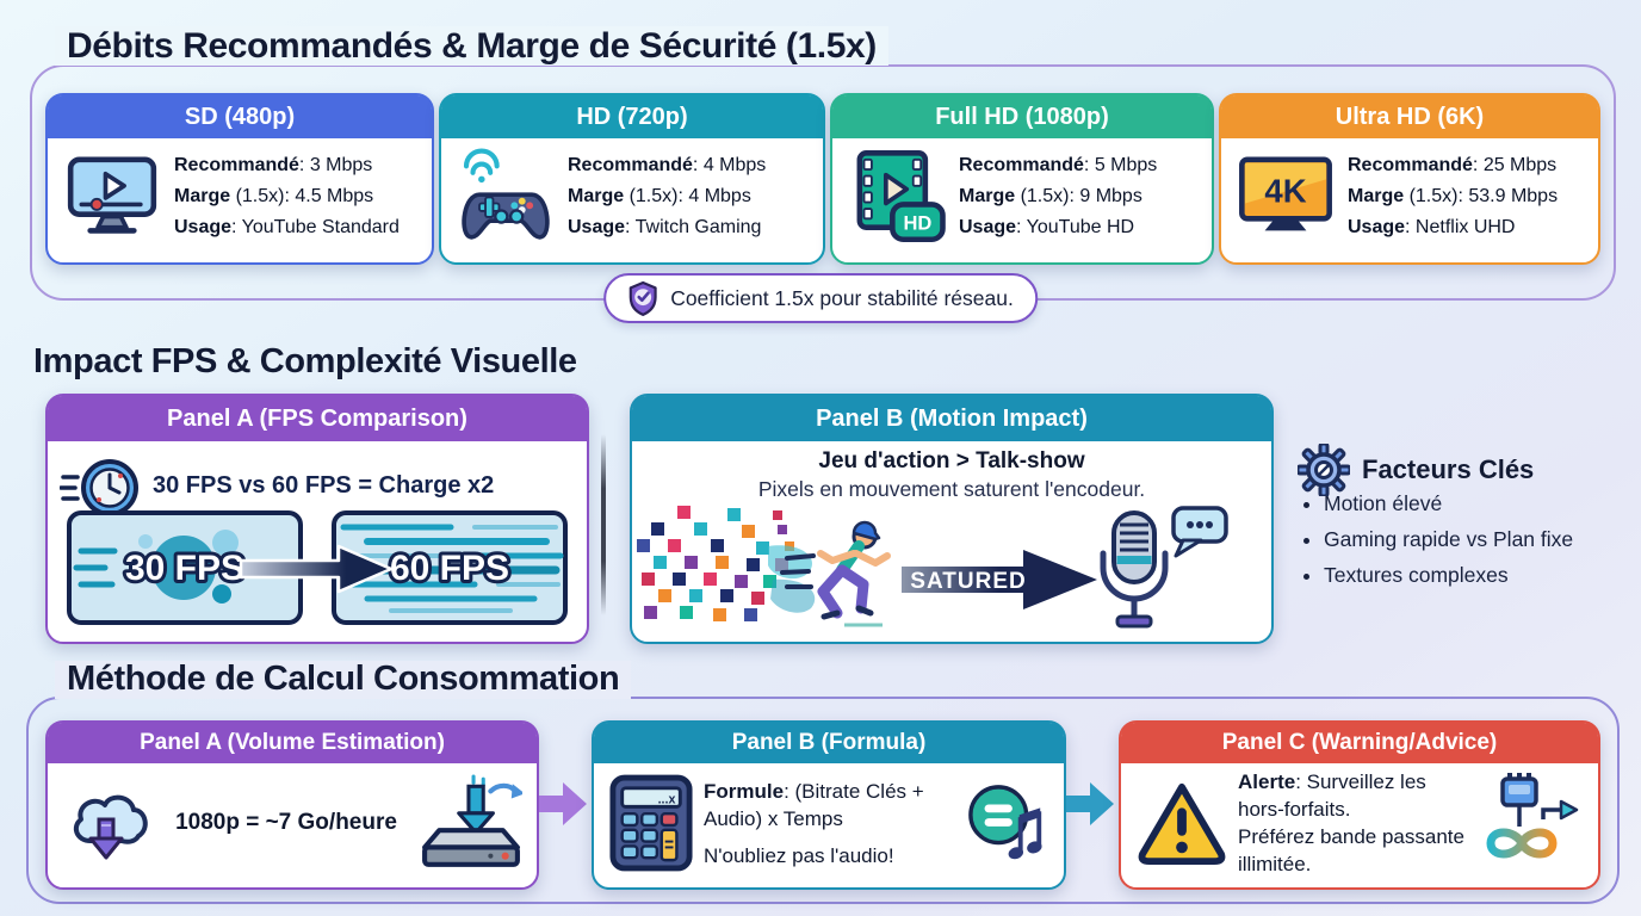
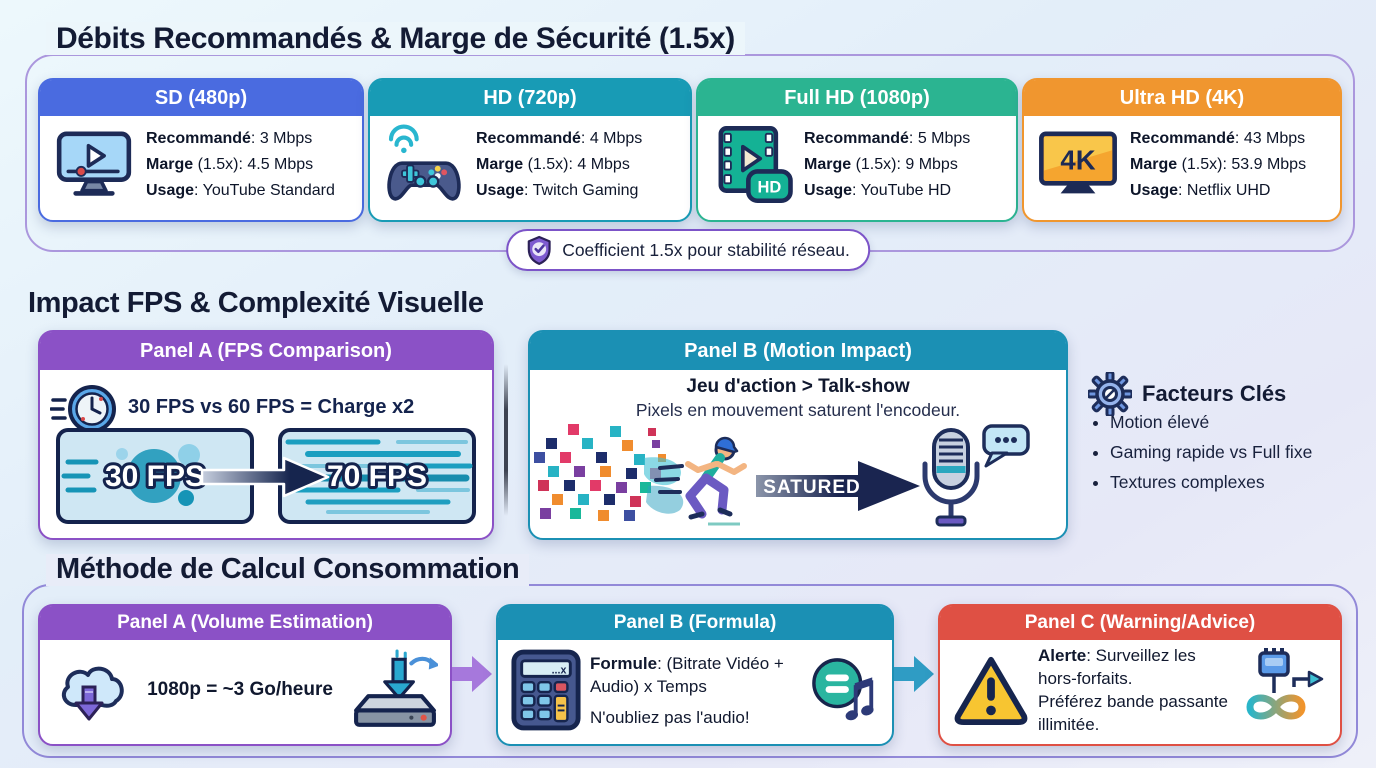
  Débits Recommandés & Marge de Sécurité (1.5x)
  SD (480p)
  Recommandé: 3 Mbps
  Marge (1.5x): 4.5 Mbps
  Usage: YouTube Standard
  HD (720p)
  Recommandé: 4 Mbps
  Marge (1.5x): 4 Mbps
  Usage: Twitch Gaming
  Full HD (1080p)
  HD
  Recommandé: 5 Mbps
  Marge (1.5x): 9 Mbps
  Usage: YouTube HD
- Ultra HD (6K)
+ Ultra HD (4K)
  4K
- Recommandé: 25 Mbps
+ Recommandé: 43 Mbps
  Marge (1.5x): 53.9 Mbps
  Usage: Netflix UHD
  Coefficient 1.5x pour stabilité réseau.
  Impact FPS & Complexité Visuelle
  Panel A (FPS Comparison)
  30 FPS vs 60 FPS = Charge x2
  30 FPS
- 60 FPS
+ 70 FPS
  Panel B (Motion Impact)
  Jeu d'action > Talk-show
  Pixels en mouvement saturent l'encodeur.
  SATURED
  Facteurs Clés
  Motion élevé
- Gaming rapide vs Plan fixe
+ Gaming rapide vs Full fixe
  Textures complexes
  Méthode de Calcul Consommation
  Panel A (Volume Estimation)
- 1080p = ~7 Go/heure
+ 1080p = ~3 Go/heure
  Panel B (Formula)
  ...x
- Formule: (Bitrate Clés + Audio) x Temps
+ Formule: (Bitrate Vidéo + Audio) x Temps
  N'oubliez pas l'audio!
  Panel C (Warning/Advice)
  Alerte: Surveillez les hors-forfaits.
  Préférez bande passante illimitée.
